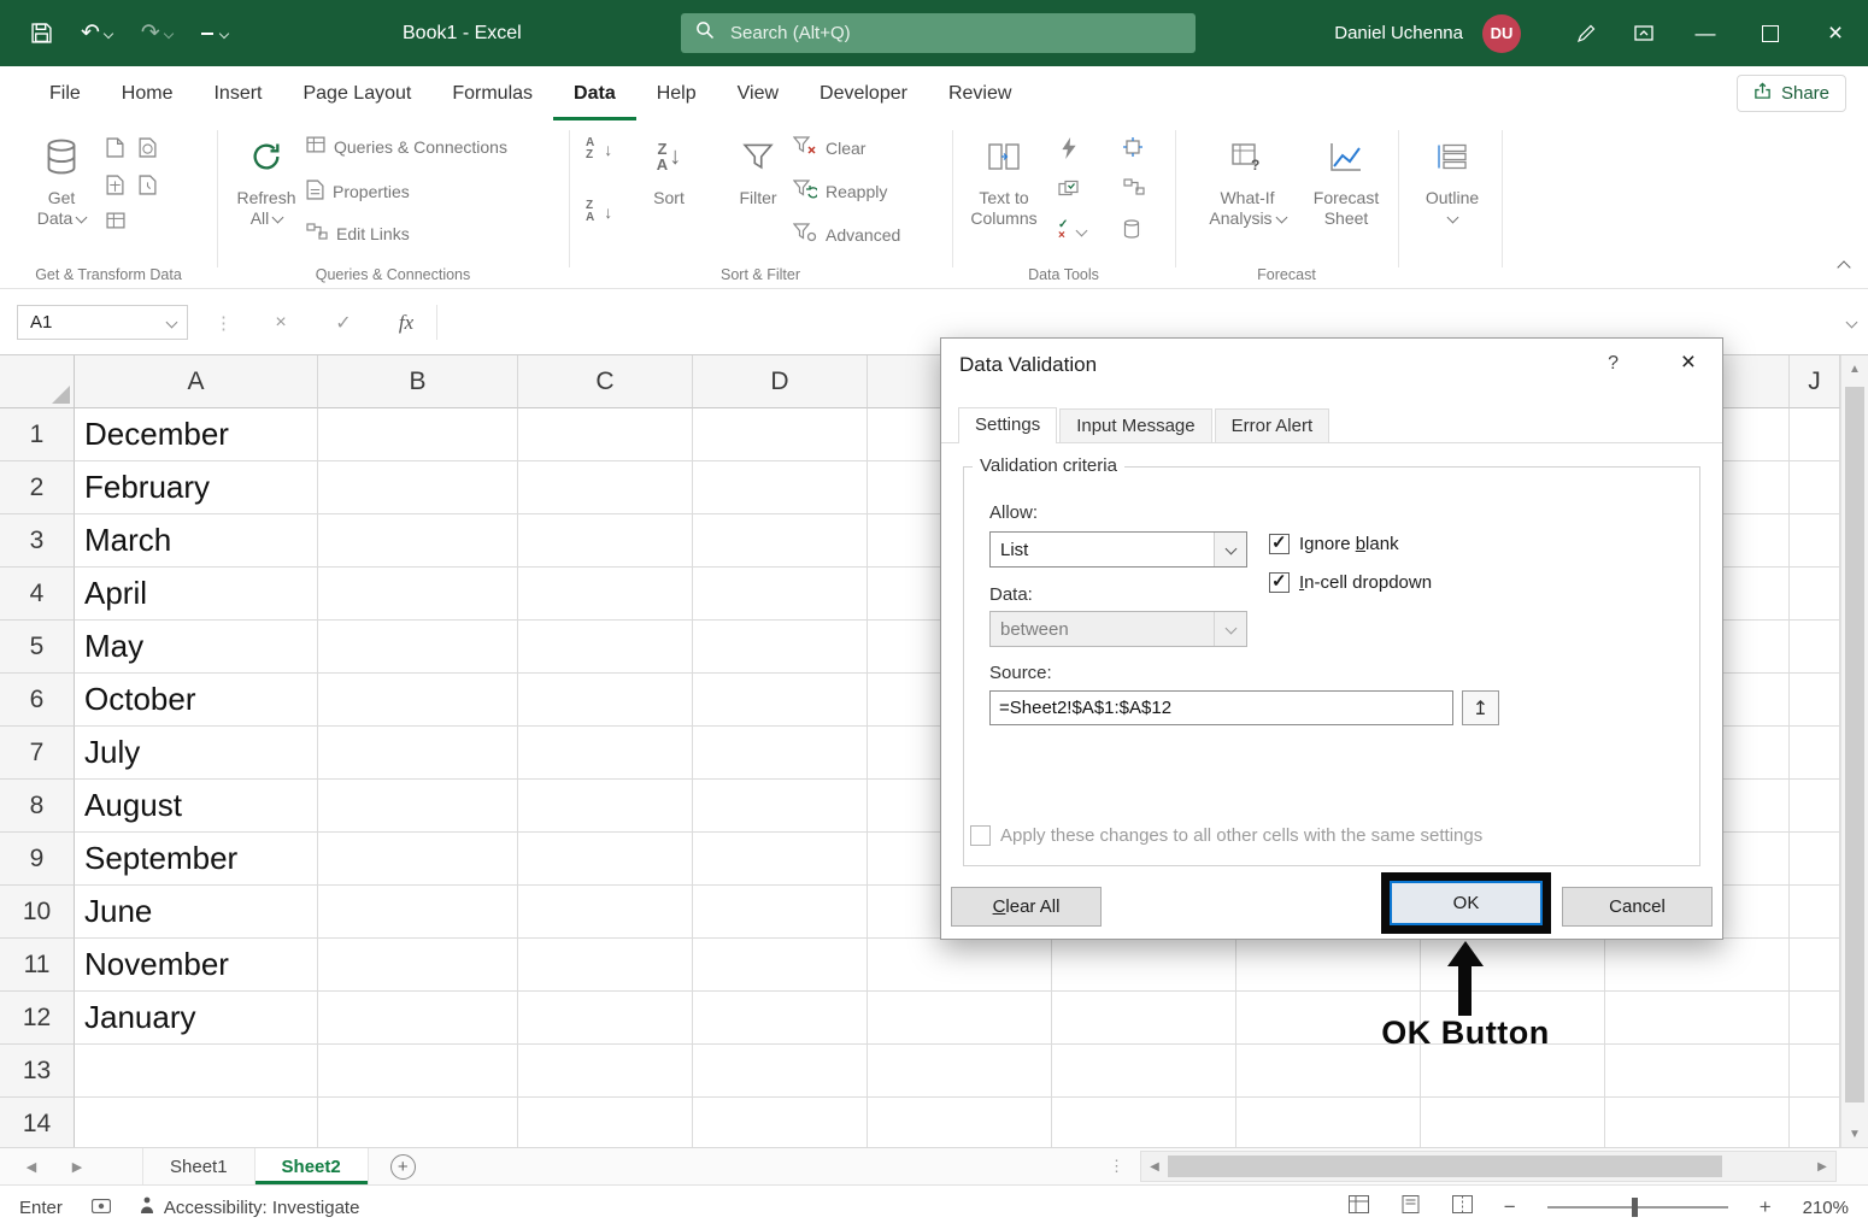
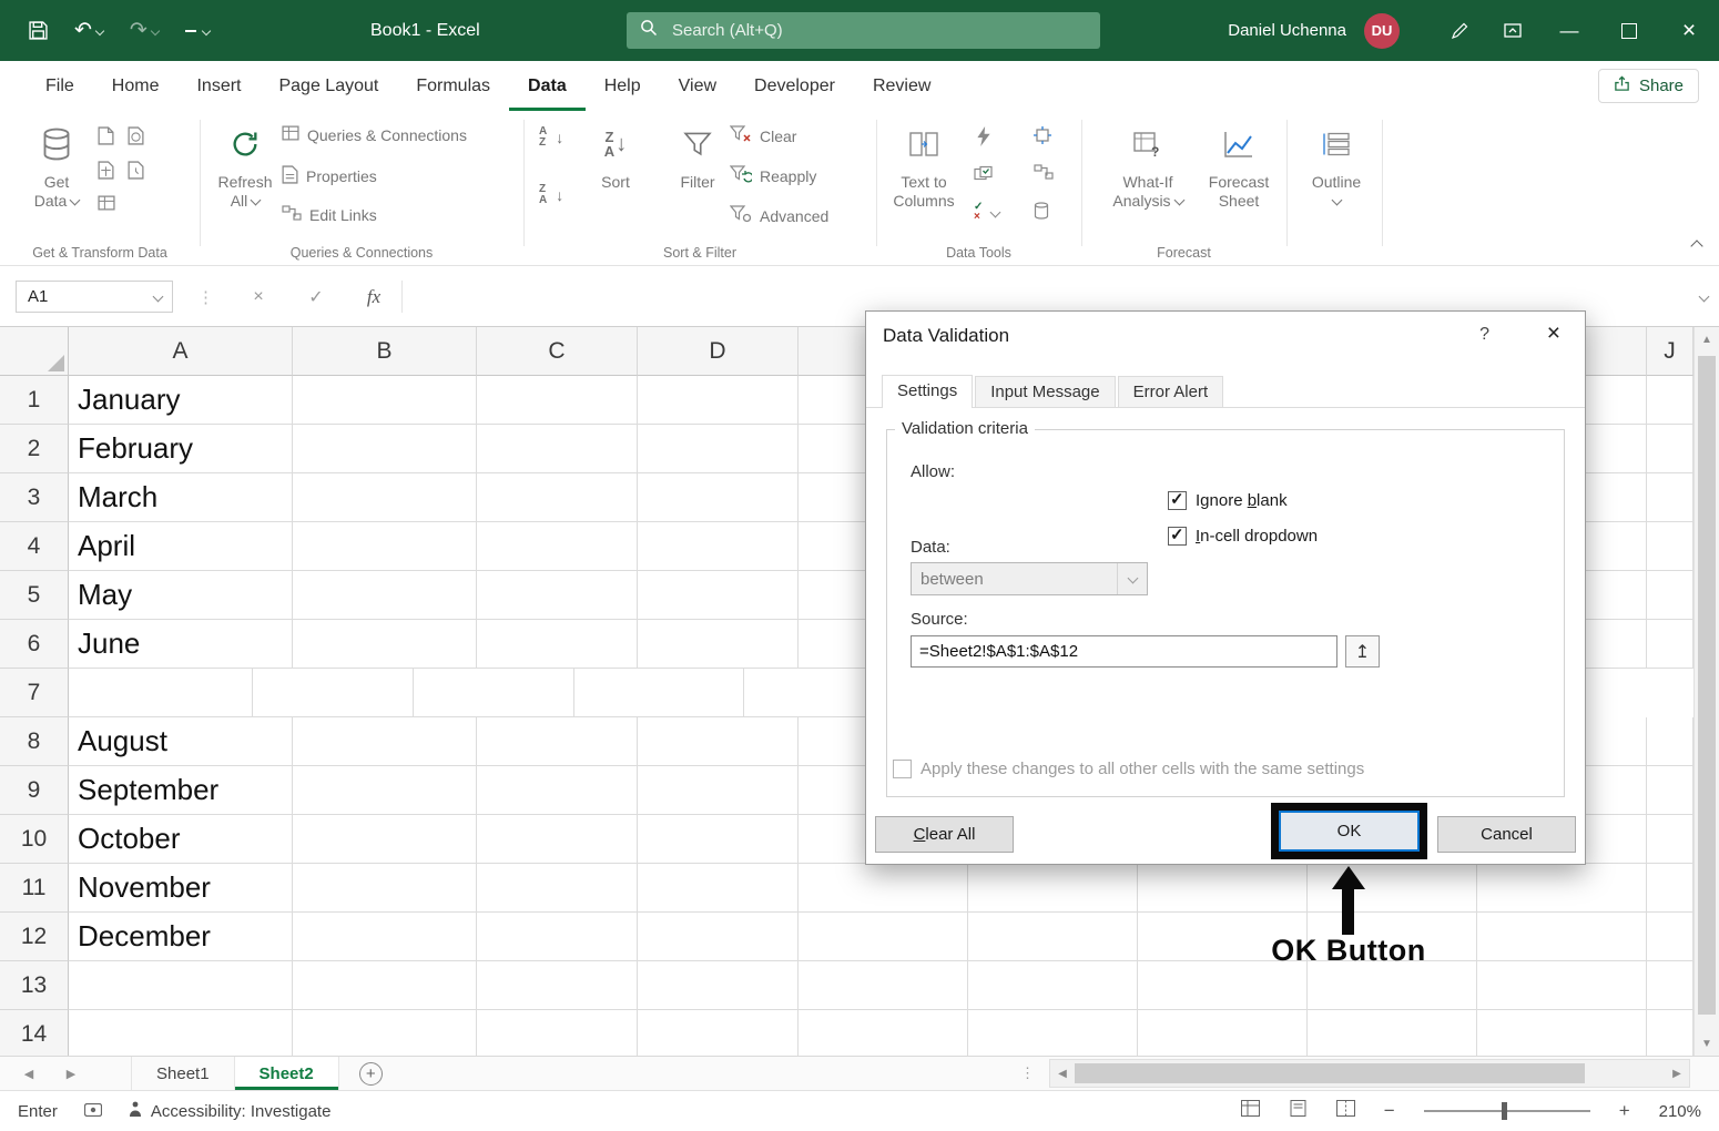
  ↶
  ↷
  Book1 - Excel
  Search (Alt+Q)
  Daniel Uchenna
  DU
  —
  ×
  File
  Home
  Insert
  Page Layout
  Formulas
  Data
  Help
  View
  Developer
  Review
  Share
  Get
  Data
  Get & Transform Data
  Refresh
  All
  Queries & Connections
  Properties
  Edit Links
  Queries & Connections
  A
  Z
  ↓
  Z
  A
  ↓
  Z
  A
  ↓
  Sort
  Filter
  Clear
  Reapply
  Advanced
  Sort & Filter
  Text to
  Columns
  ✓
  ×
  Data Tools
  ?
  What-If
  Analysis
  Forecast
  Sheet
  Forecast
  Outline
  A1
  ⋮
  ×
  ✓
  fx
  A
  B
  C
  D
  J
  1
- December
+ January
  2
  February
  3
  March
  4
  April
  5
  May
  6
- October
+ June
  7
- July
  8
  August
  9
  September
  10
- June
+ October
  11
  November
  12
- January
+ December
  13
  14
  ▲
  ▼
  Data Validation
  ?
  ×
  Settings
  Input Message
  Error Alert
  Validation criteria
  Allow:
- List
  Ignore blank
  In-cell dropdown
  Data:
  between
  Source:
  =Sheet2!$A$1:$A$12
  ↥
  Apply these changes to all other cells with the same settings
  Clear All
  OK
  Cancel
  OK Button
  ◀
  ▶
  Sheet1
  Sheet2
  +
  ⋮
  ◀
  ▶
  Enter
  Accessibility: Investigate
  −
  +
  210%
